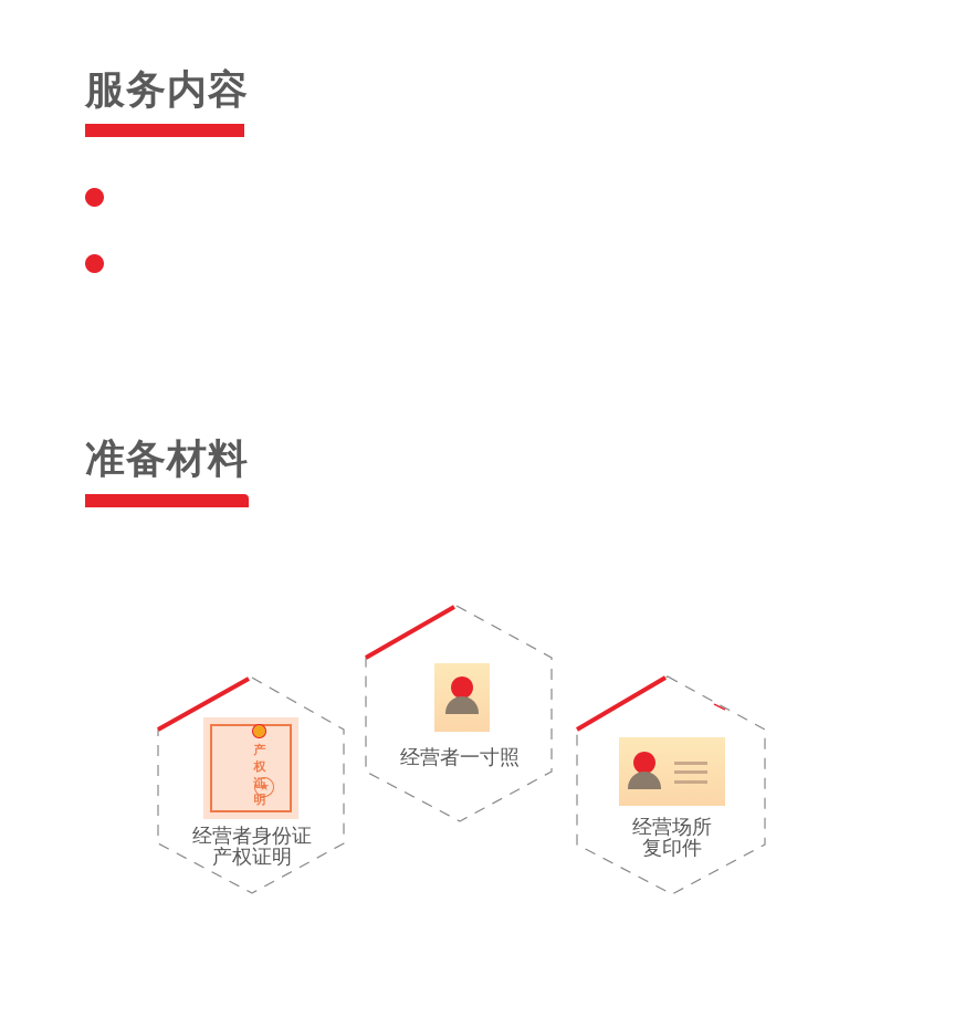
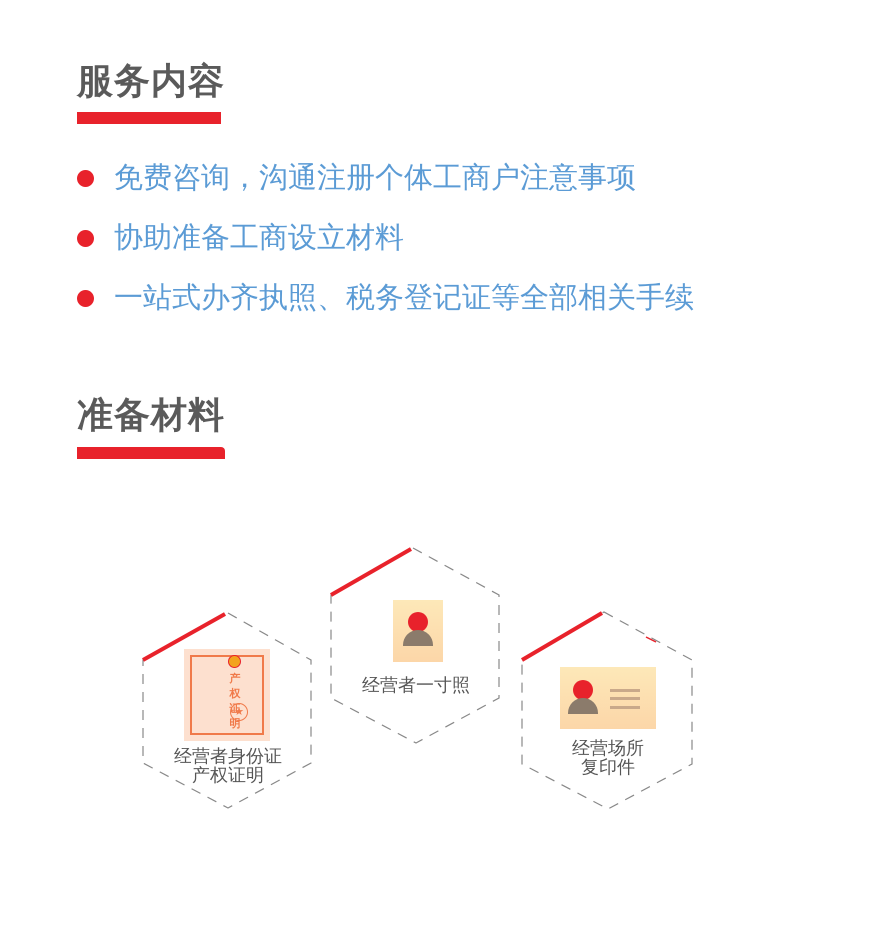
  服务内容
+ 免费咨询，沟通注册个体工商户注意事项
+ 协助准备工商设立材料
+ 一站式办齐执照、税务登记证等全部相关手续
  准备材料
  产权证明
  ★
  经营者身份证
  产权证明
  经营者一寸照
  经营场所
  复印件
